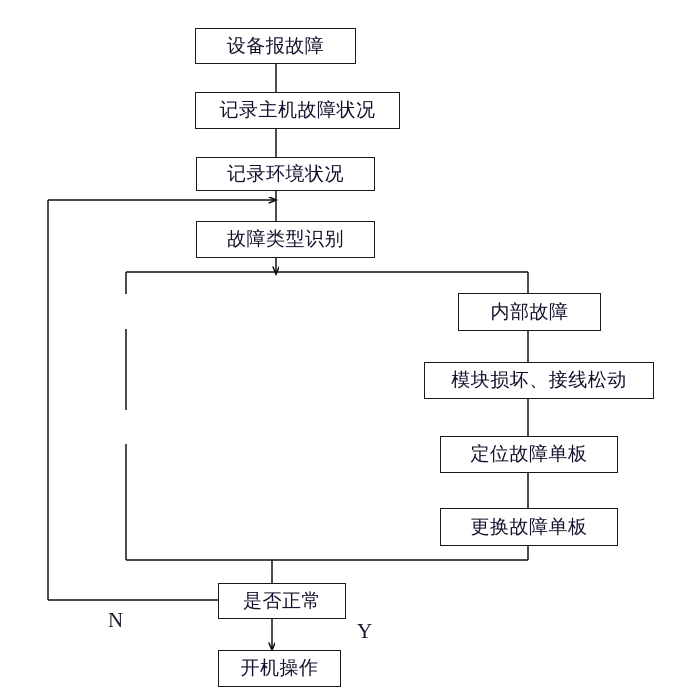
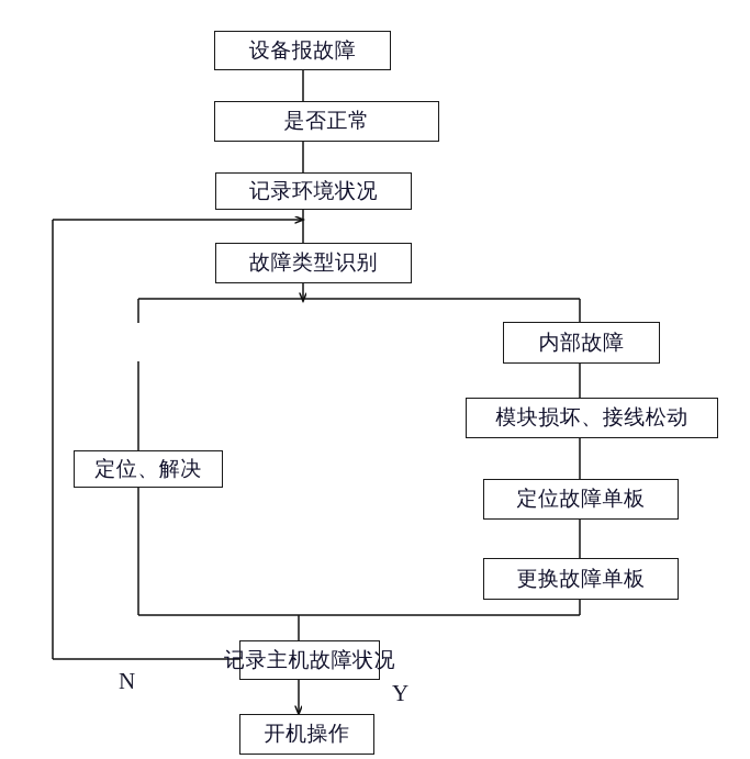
  设备报故障
- 记录主机故障状况
+ 是否正常
  记录环境状况
  故障类型识别
  内部故障
  模块损坏、接线松动
+ 定位、解决
  定位故障单板
  更换故障单板
- 是否正常
+ 记录主机故障状况
  开机操作
  N
  Y
